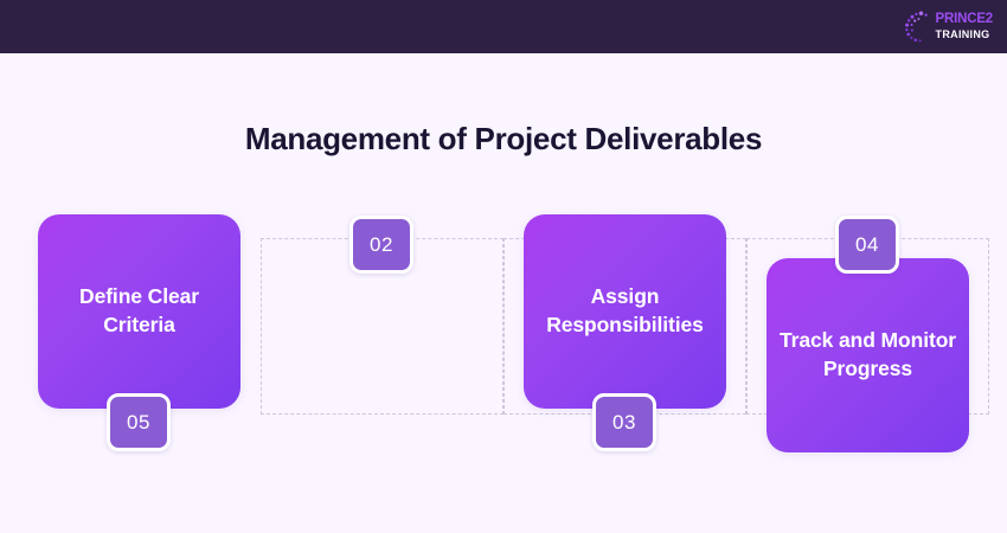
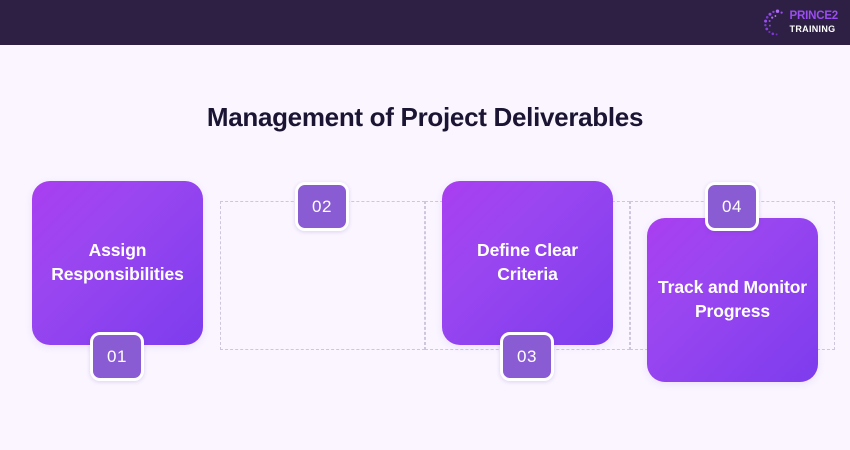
  PRINCE2
  TRAINING
  Management of Project Deliverables
- Define Clear Criteria
+ Assign Responsibilities
- 05
+ 01
  02
- Assign Responsibilities
+ Define Clear Criteria
  03
  Track and Monitor Progress
  04
